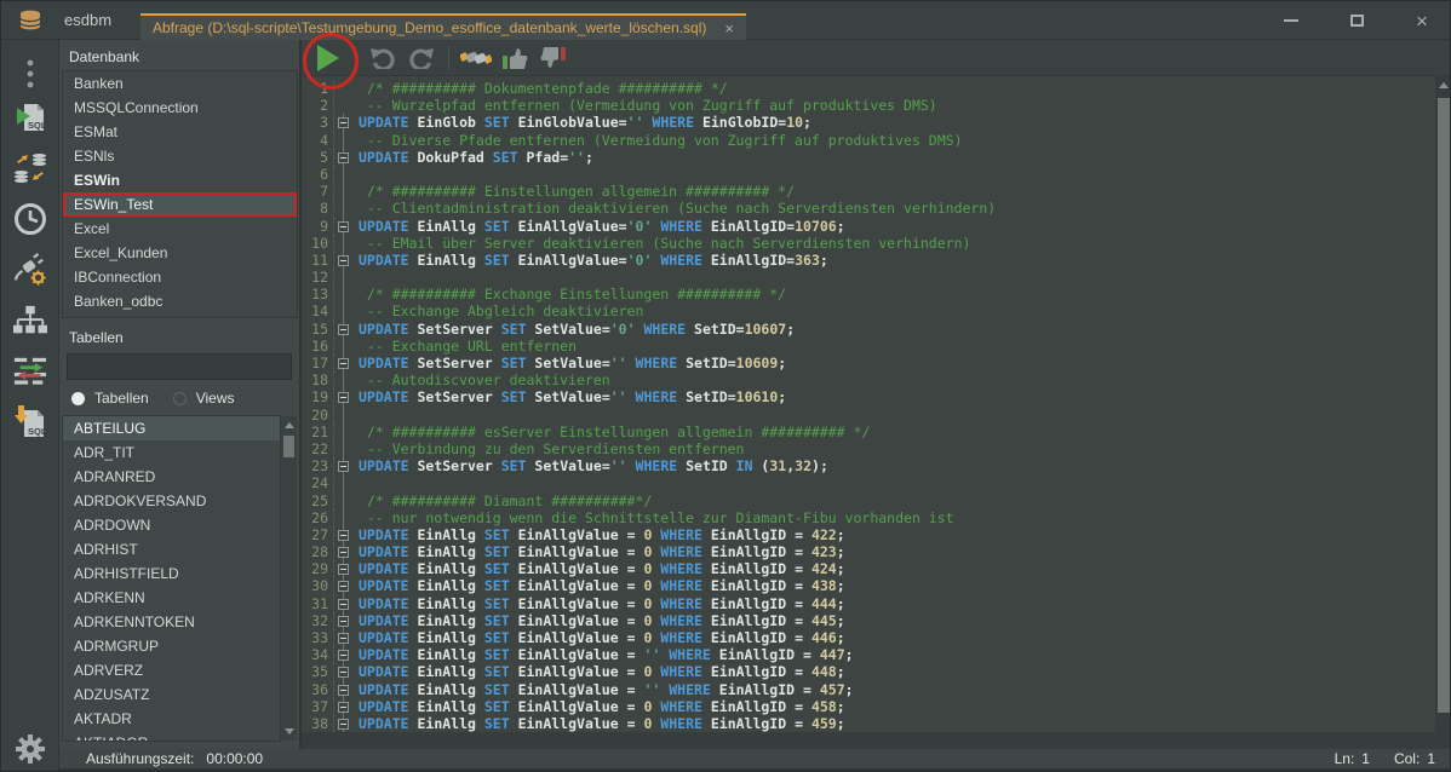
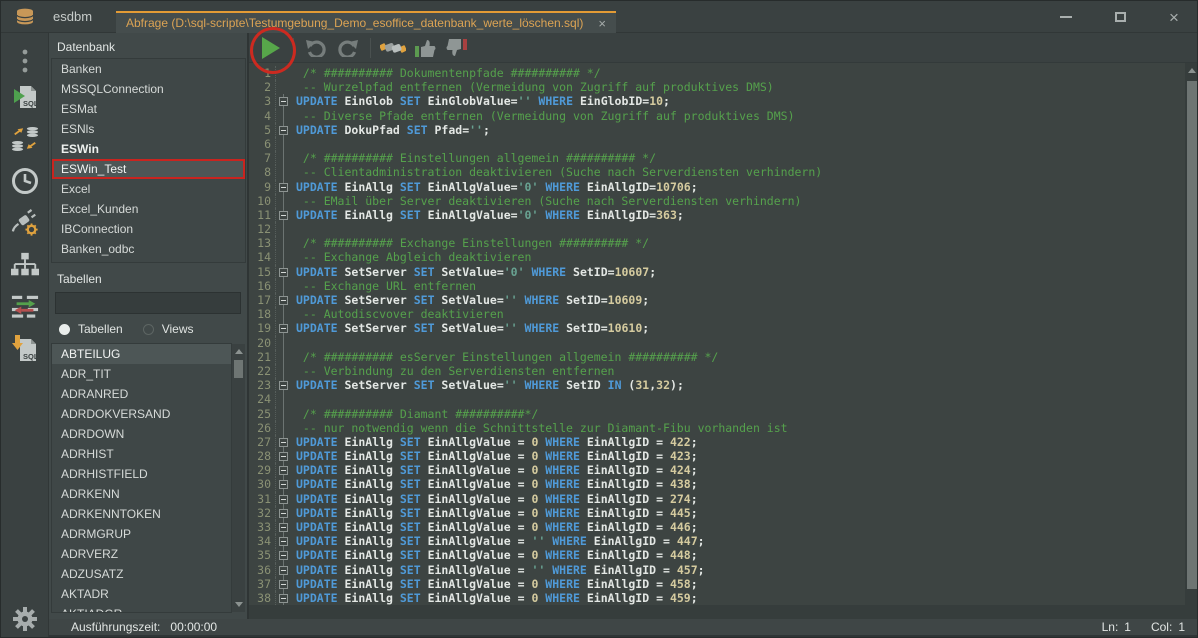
  esdbm
  ×
  Abfrage (D:\sql-scripte\Testumgebung_Demo_esoffice_datenbank_werte_löschen.sql)
  ×
  SQL
  SQL
  Datenbank
  Banken
  MSSQLConnection
  ESMat
  ESNls
  ESWin
  ESWin_Test
  Excel
  Excel_Kunden
  IBConnection
  Banken_odbc
  Tabellen
  Tabellen
  Views
  ABTEILUG
  ADR_TIT
  ADRANRED
  ADRDOKVERSAND
  ADRDOWN
  ADRHIST
  ADRHISTFIELD
  ADRKENN
  ADRKENNTOKEN
  ADRMGRUP
  ADRVERZ
  ADZUSATZ
  AKTADR
  1
  /* ########## Dokumentenpfade ########## */
  2
  -- Wurzelpfad entfernen (Vermeidung von Zugriff auf produktives DMS)
  3
  UPDATE EinGlob SET EinGlobValue='' WHERE EinGlobID=10;
  4
  -- Diverse Pfade entfernen (Vermeidung von Zugriff auf produktives DMS)
  5
  UPDATE DokuPfad SET Pfad='';
  6
  7
  /* ########## Einstellungen allgemein ########## */
  8
  -- Clientadministration deaktivieren (Suche nach Serverdiensten verhindern)
  9
  UPDATE EinAllg SET EinAllgValue='0' WHERE EinAllgID=10706;
  10
  -- EMail über Server deaktivieren (Suche nach Serverdiensten verhindern)
  11
  UPDATE EinAllg SET EinAllgValue='0' WHERE EinAllgID=363;
  12
  13
  /* ########## Exchange Einstellungen ########## */
  14
  -- Exchange Abgleich deaktivieren
  15
  UPDATE SetServer SET SetValue='0' WHERE SetID=10607;
  16
  -- Exchange URL entfernen
  17
  UPDATE SetServer SET SetValue='' WHERE SetID=10609;
  18
  -- Autodiscvover deaktivieren
  19
  UPDATE SetServer SET SetValue='' WHERE SetID=10610;
  20
  21
  /* ########## esServer Einstellungen allgemein ########## */
  22
  -- Verbindung zu den Serverdiensten entfernen
  23
  UPDATE SetServer SET SetValue='' WHERE SetID IN (31,32);
  24
  25
  /* ########## Diamant ##########*/
  26
  -- nur notwendig wenn die Schnittstelle zur Diamant-Fibu vorhanden ist
  27
  UPDATE EinAllg SET EinAllgValue = 0 WHERE EinAllgID = 422;
  28
  UPDATE EinAllg SET EinAllgValue = 0 WHERE EinAllgID = 423;
  29
  UPDATE EinAllg SET EinAllgValue = 0 WHERE EinAllgID = 424;
  30
  UPDATE EinAllg SET EinAllgValue = 0 WHERE EinAllgID = 438;
  31
- UPDATE EinAllg SET EinAllgValue = 0 WHERE EinAllgID = 444;
+ UPDATE EinAllg SET EinAllgValue = 0 WHERE EinAllgID = 274;
  32
  UPDATE EinAllg SET EinAllgValue = 0 WHERE EinAllgID = 445;
  33
  UPDATE EinAllg SET EinAllgValue = 0 WHERE EinAllgID = 446;
  34
  UPDATE EinAllg SET EinAllgValue = '' WHERE EinAllgID = 447;
  35
  UPDATE EinAllg SET EinAllgValue = 0 WHERE EinAllgID = 448;
  36
  UPDATE EinAllg SET EinAllgValue = '' WHERE EinAllgID = 457;
  37
  UPDATE EinAllg SET EinAllgValue = 0 WHERE EinAllgID = 458;
  38
  UPDATE EinAllg SET EinAllgValue = 0 WHERE EinAllgID = 459;
  Ausführungszeit:
  00:00:00
  Ln:
  1
  Col:
  1
